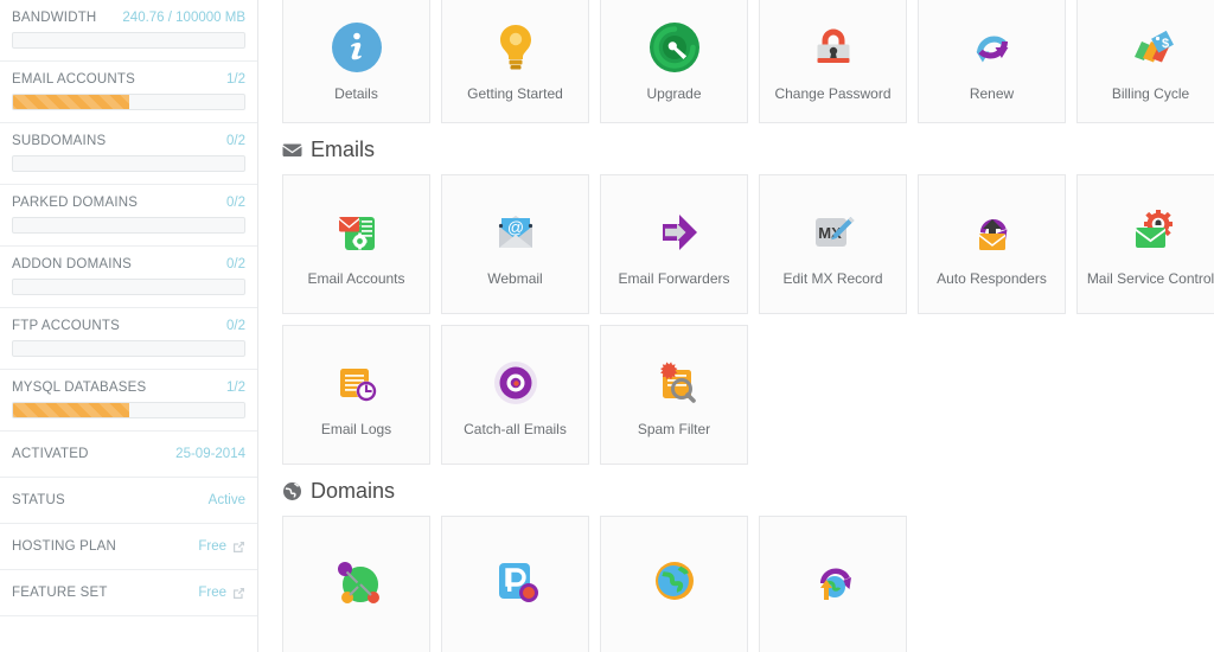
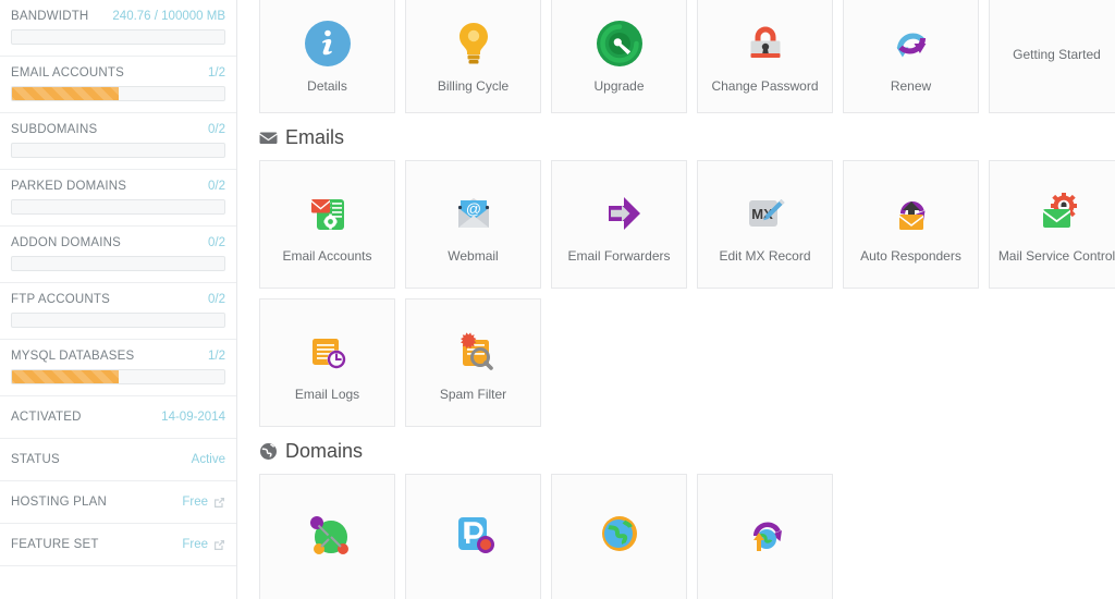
  BANDWIDTH
  240.76 / 100000 MB
  EMAIL ACCOUNTS
  1/2
  SUBDOMAINS
  0/2
  PARKED DOMAINS
  0/2
  ADDON DOMAINS
  0/2
  FTP ACCOUNTS
  0/2
  MYSQL DATABASES
  1/2
  ACTIVATED
- 25-09-2014
+ 14-09-2014
  STATUS
  Active
  HOSTING PLAN
  Free
  FEATURE SET
  Free
  Details
- Getting Started
+ Billing Cycle
  Upgrade
  Change Password
  Renew
- $
- Billing Cycle
+ Getting Started
  Emails
  Email Accounts
  @
  Webmail
  Email Forwarders
  Edit MX Record
  Auto Responders
  Mail Service Control
  Email Logs
- Catch-all Emails
  Spam Filter
  Domains
